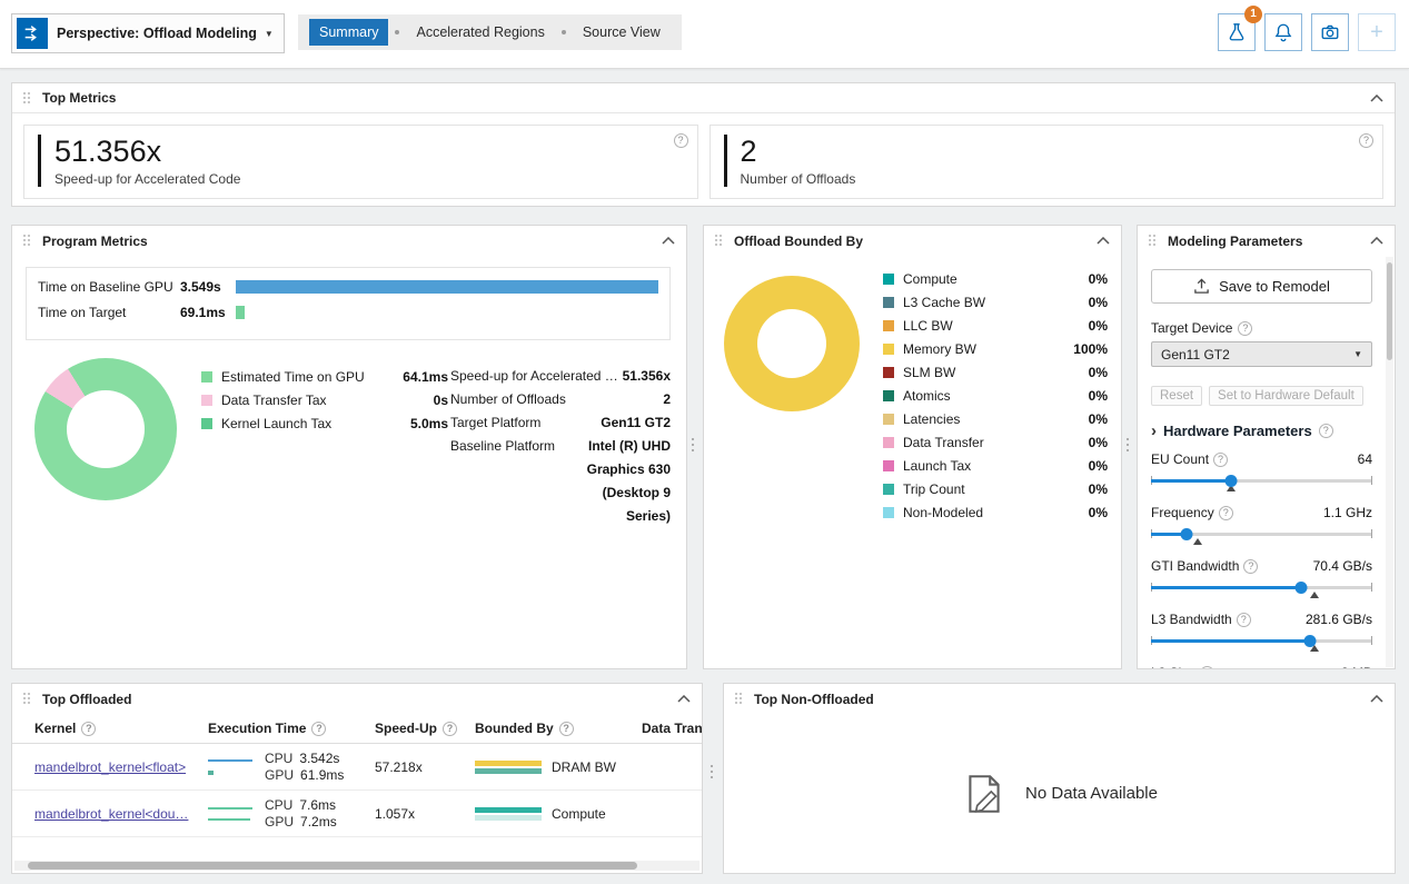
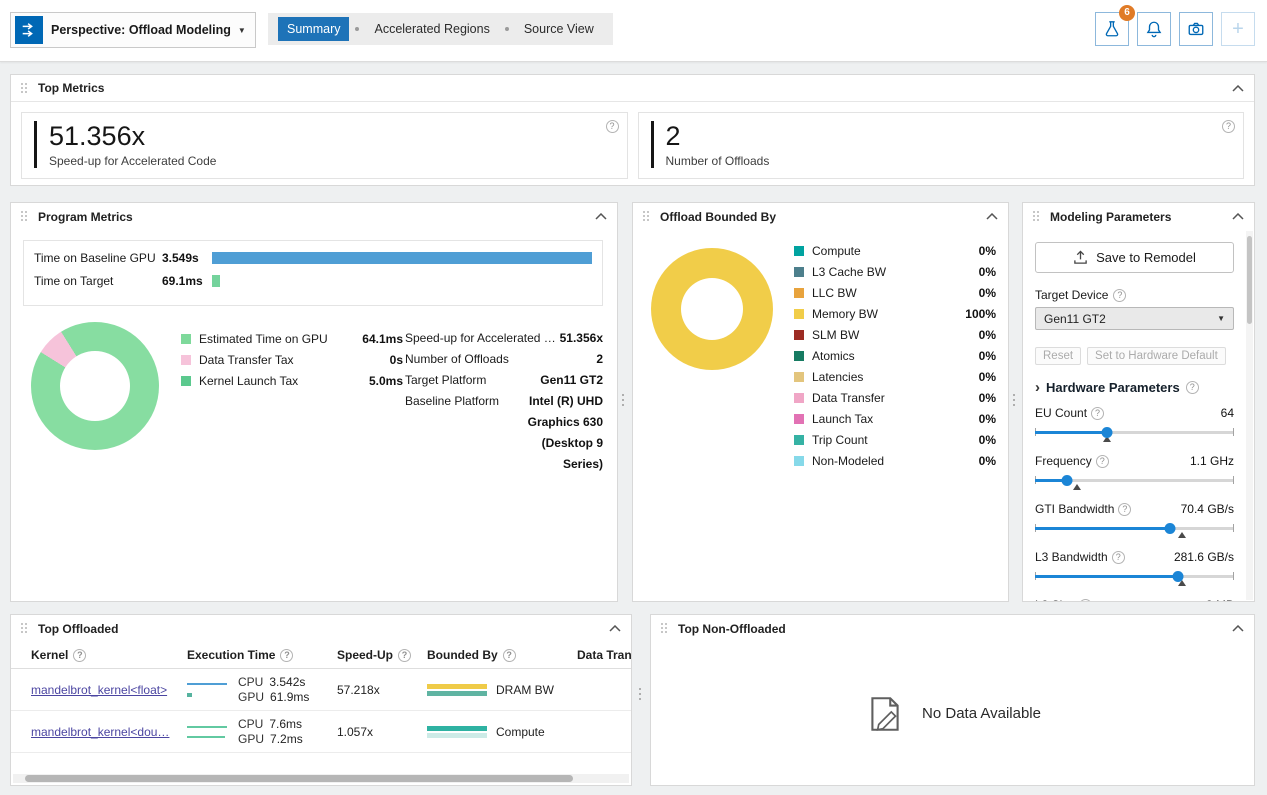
  Perspective: Offload Modeling
  ▼
  Summary
  Accelerated Regions
  Source View
- 1
+ 6
  +
  Top Metrics
  51.356x
  Speed-up for Accelerated Code
  ?
  2
  Number of Offloads
  ?
  Program Metrics
  Time on Baseline GPU
  3.549s
  Time on Target
  69.1ms
  Estimated Time on GPU
  64.1ms
  Data Transfer Tax
  0s
  Kernel Launch Tax
  5.0ms
  Speed-up for Accelerated …
  51.356x
  Number of Offloads
  2
  Target Platform
  Gen11 GT2
  Baseline Platform
  Intel (R) UHD Graphics 630 (Desktop 9 Series)
  Offload Bounded By
  Compute
  0%
  L3 Cache BW
  0%
  LLC BW
  0%
  Memory BW
  100%
  SLM BW
  0%
  Atomics
  0%
  Latencies
  0%
  Data Transfer
  0%
  Launch Tax
  0%
  Trip Count
  0%
  Non-Modeled
  0%
  Modeling Parameters
  Save to Remodel
  Target Device
  ?
  Gen11 GT2
  ▼
  Reset
  Set to Hardware Default
  ›
  Hardware Parameters
  ?
  EU Count
  ?
  64
  Frequency
  ?
  1.1 GHz
  GTI Bandwidth
  ?
  70.4 GB/s
  L3 Bandwidth
  ?
  281.6 GB/s
  Top Offloaded
  Kernel
  ?
  Execution Time
  ?
  Speed-Up
  ?
  Bounded By
  ?
  Data Tran
  mandelbrot_kernel<float>
  CPU 3.542s
  GPU 61.9ms
  57.218x
  DRAM BW
  mandelbrot_kernel<dou…
  CPU 7.6ms
  GPU 7.2ms
  1.057x
  Compute
  Top Non-Offloaded
  No Data Available
